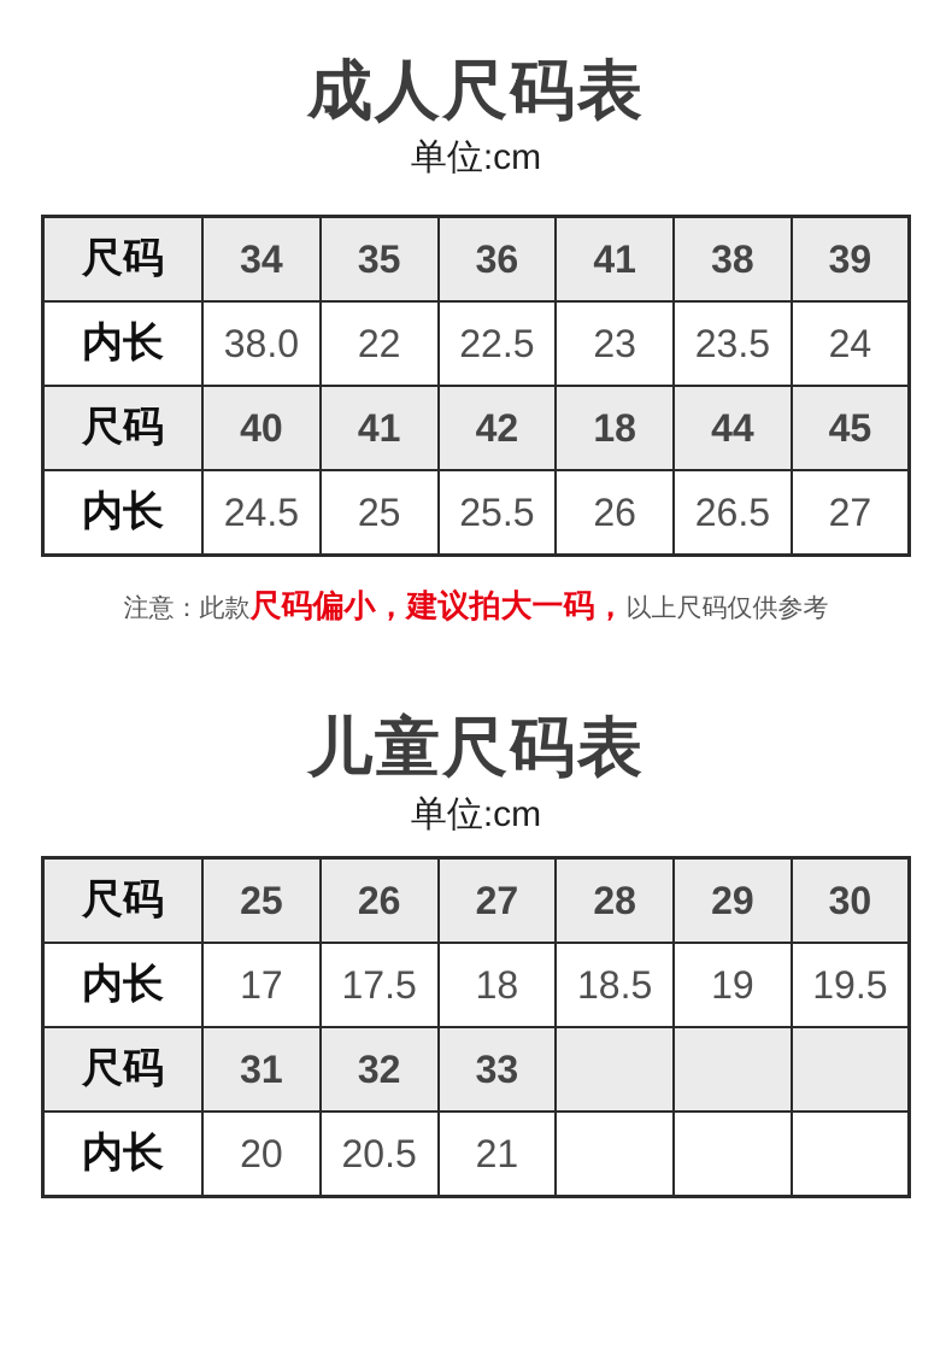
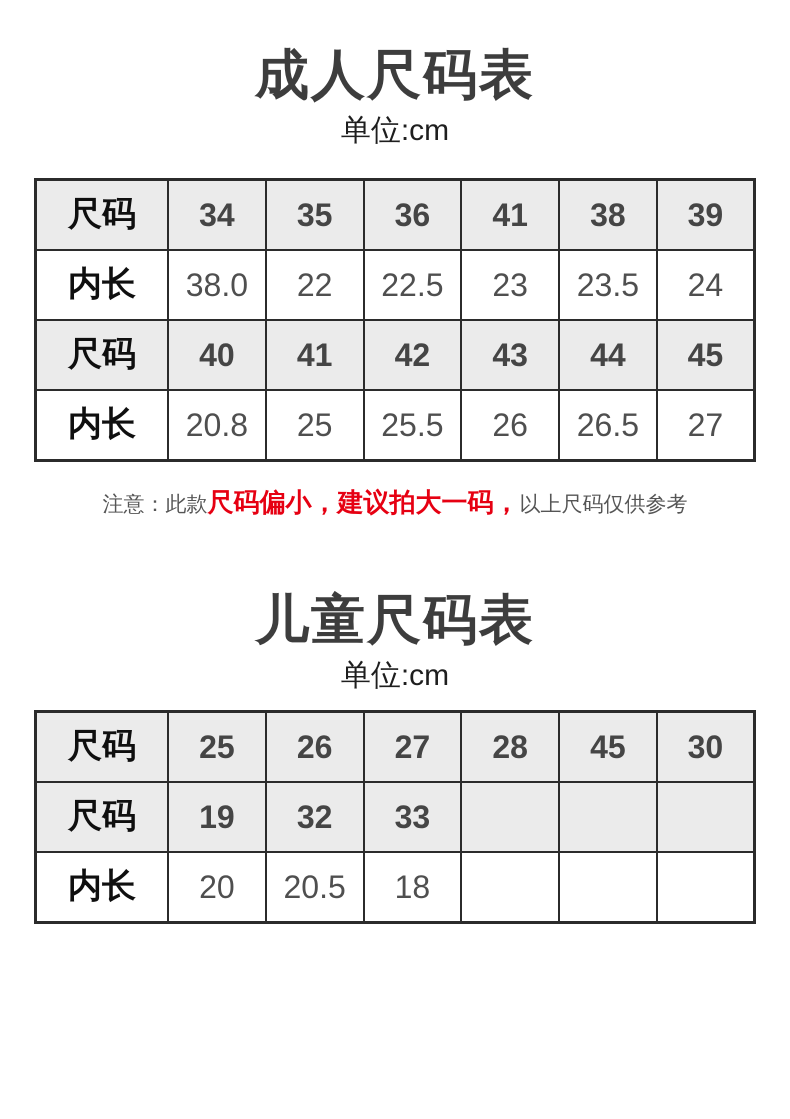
  成人尺码表
  单位:cm
  尺码	34	35	36	41	38	39
  内长	38.0	22	22.5	23	23.5	24
- 尺码	40	41	42	18	44	45
+ 尺码	40	41	42	43	44	45
- 内长	24.5	25	25.5	26	26.5	27
+ 内长	20.8	25	25.5	26	26.5	27
  注意：此款尺码偏小，建议拍大一码，以上尺码仅供参考
  儿童尺码表
  单位:cm
- 尺码	25	26	27	28	29	30
+ 尺码	25	26	27	28	45	30
- 内长	17	17.5	18	18.5	19	19.5
- 尺码	31	32	33
+ 尺码	19	32	33
- 内长	20	20.5	21
+ 内长	20	20.5	18
